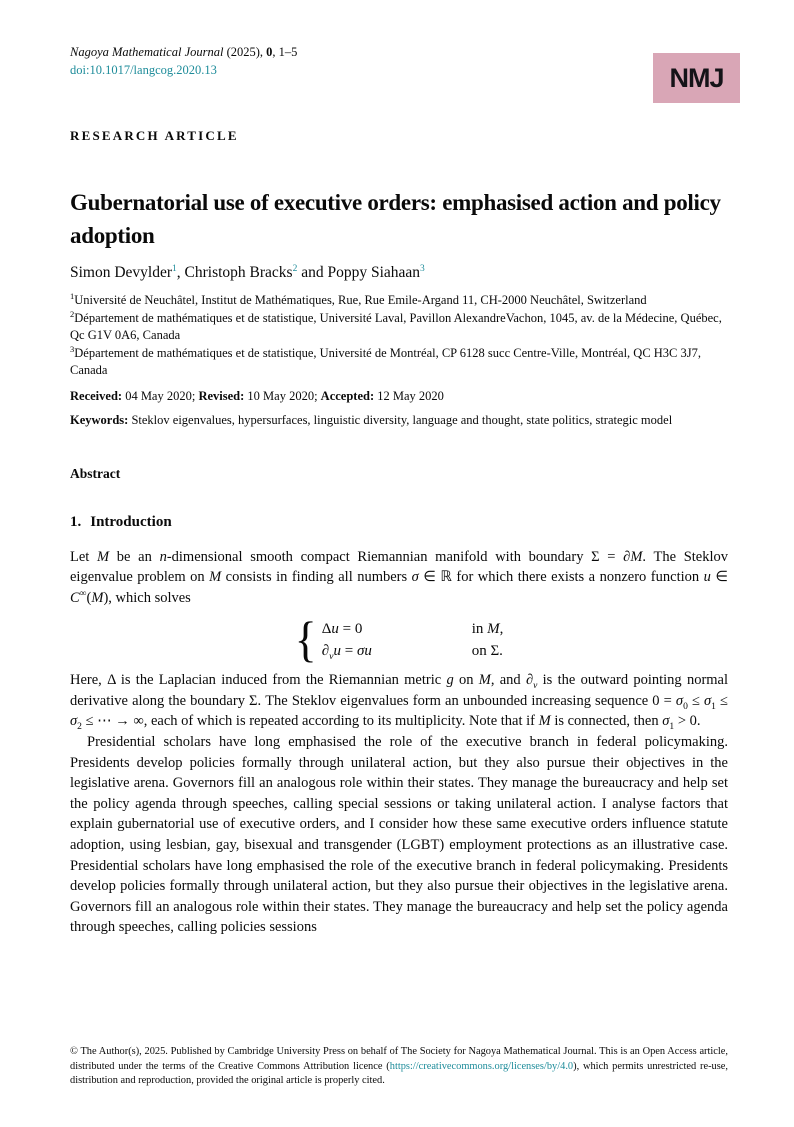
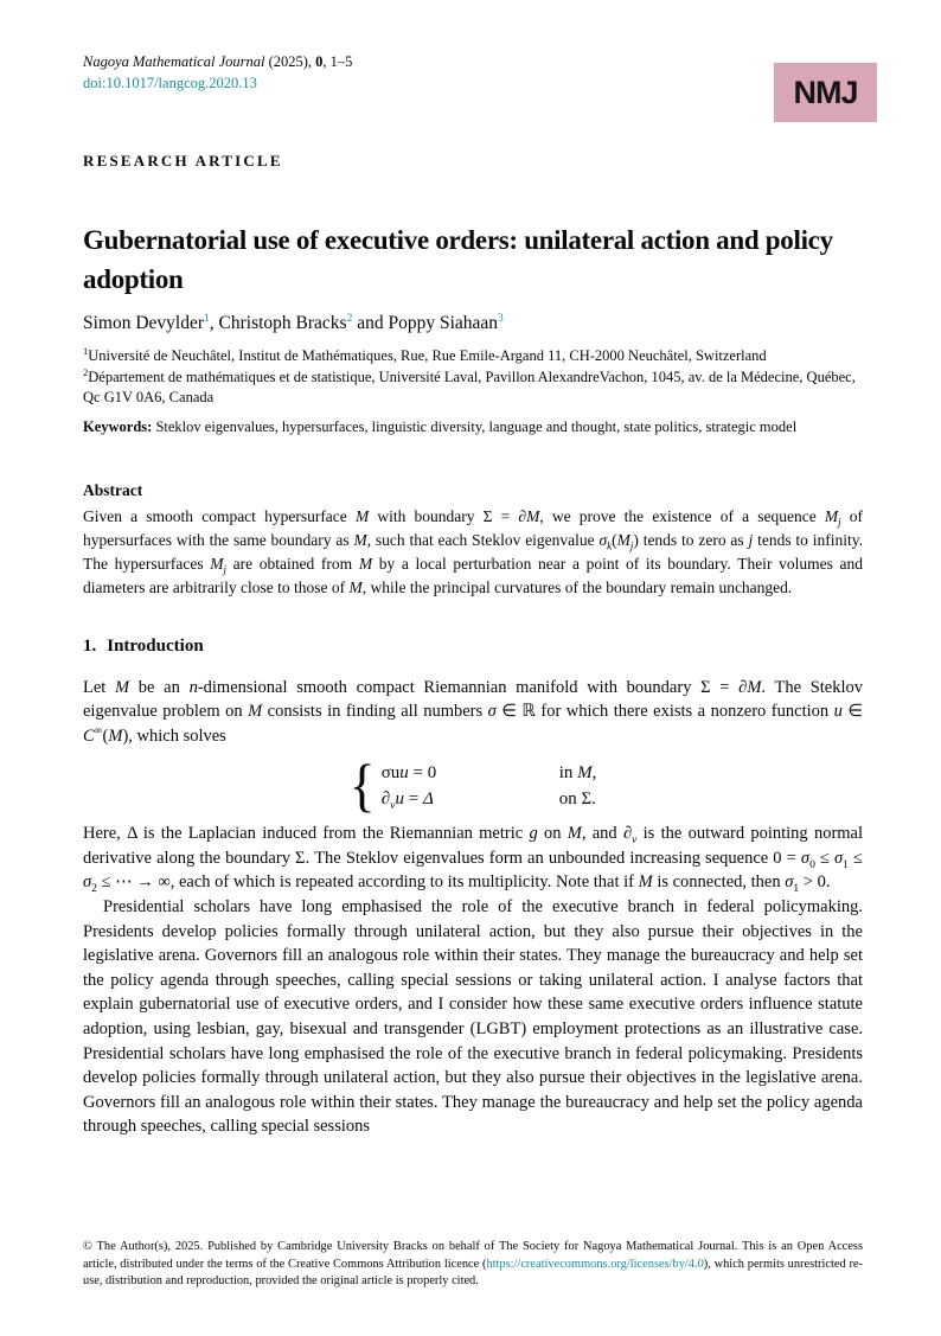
  Nagoya Mathematical Journal (2025), 0, 1–5
  doi:10.1017/langcog.2020.13
  NMJ
  RESEARCH ARTICLE
- Gubernatorial use of executive orders: emphasised action and policy adoption
+ Gubernatorial use of executive orders: unilateral action and policy adoption
  Simon Devylder1, Christoph Bracks2 and Poppy Siahaan3
  1Université de Neuchâtel, Institut de Mathématiques, Rue, Rue Emile-Argand 11, CH-2000 Neuchâtel, Switzerland
  2Département de mathématiques et de statistique, Université Laval, Pavillon AlexandreVachon, 1045, av. de la Médecine, Québec, Qc G1V 0A6, Canada
- 3Département de mathématiques et de statistique, Université de Montréal, CP 6128 succ Centre-Ville, Montréal, QC H3C 3J7, Canada
- Received: 04 May 2020; Revised: 10 May 2020; Accepted: 12 May 2020
  Keywords: Steklov eigenvalues, hypersurfaces, linguistic diversity, language and thought, state politics, strategic model
  Abstract
+ Given a smooth compact hypersurface M with boundary Σ = ∂M, we prove the existence of a sequence Mj of hypersurfaces with the same boundary as M, such that each Steklov eigenvalue σk(Mj) tends to zero as j tends to infinity. The hypersurfaces Mj are obtained from M by a local perturbation near a point of its boundary. Their volumes and diameters are arbitrarily close to those of M, while the principal curvatures of the boundary remain unchanged.
  1. Introduction
  Let M be an n-dimensional smooth compact Riemannian manifold with boundary Σ = ∂M. The Steklov eigenvalue problem on M consists in finding all numbers σ ∈ ℝ for which there exists a nonzero function u ∈ C∞(M), which solves
  {
- Δu = 0
+ σuu = 0
  in M,
- ∂νu = σu
+ ∂νu = Δ
  on Σ.
  Here, Δ is the Laplacian induced from the Riemannian metric g on M, and ∂ν is the outward pointing normal derivative along the boundary Σ. The Steklov eigenvalues form an unbounded increasing sequence 0 = σ0 ≤ σ1 ≤ σ2 ≤ ⋯ → ∞, each of which is repeated according to its multiplicity. Note that if M is connected, then σ1 > 0.
- Presidential scholars have long emphasised the role of the executive branch in federal policymaking. Presidents develop policies formally through unilateral action, but they also pursue their objectives in the legislative arena. Governors fill an analogous role within their states. They manage the bureaucracy and help set the policy agenda through speeches, calling special sessions or taking unilateral action. I analyse factors that explain gubernatorial use of executive orders, and I consider how these same executive orders influence statute adoption, using lesbian, gay, bisexual and transgender (LGBT) employment protections as an illustrative case. Presidential scholars have long emphasised the role of the executive branch in federal policymaking. Presidents develop policies formally through unilateral action, but they also pursue their objectives in the legislative arena. Governors fill an analogous role within their states. They manage the bureaucracy and help set the policy agenda through speeches, calling policies sessions
+ Presidential scholars have long emphasised the role of the executive branch in federal policymaking. Presidents develop policies formally through unilateral action, but they also pursue their objectives in the legislative arena. Governors fill an analogous role within their states. They manage the bureaucracy and help set the policy agenda through speeches, calling special sessions or taking unilateral action. I analyse factors that explain gubernatorial use of executive orders, and I consider how these same executive orders influence statute adoption, using lesbian, gay, bisexual and transgender (LGBT) employment protections as an illustrative case. Presidential scholars have long emphasised the role of the executive branch in federal policymaking. Presidents develop policies formally through unilateral action, but they also pursue their objectives in the legislative arena. Governors fill an analogous role within their states. They manage the bureaucracy and help set the policy agenda through speeches, calling special sessions
- © The Author(s), 2025. Published by Cambridge University Press on behalf of The Society for Nagoya Mathematical Journal. This is an Open Access article, distributed under the terms of the Creative Commons Attribution licence (https://creativecommons.org/licenses/by/4.0), which permits unrestricted re-use, distribution and reproduction, provided the original article is properly cited.
+ © The Author(s), 2025. Published by Cambridge University Bracks on behalf of The Society for Nagoya Mathematical Journal. This is an Open Access article, distributed under the terms of the Creative Commons Attribution licence (https://creativecommons.org/licenses/by/4.0), which permits unrestricted re-use, distribution and reproduction, provided the original article is properly cited.
